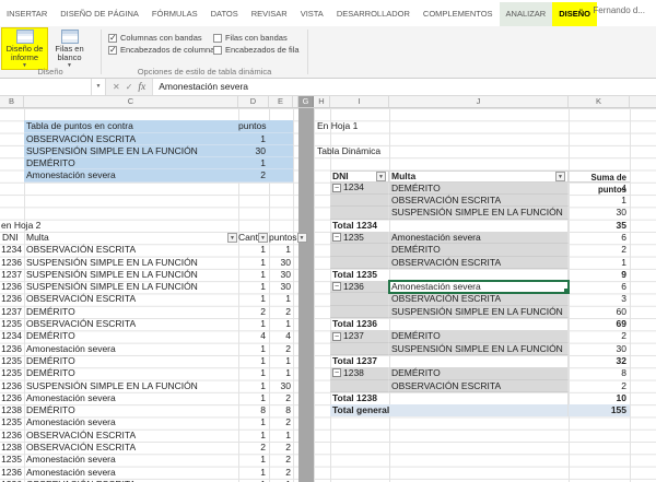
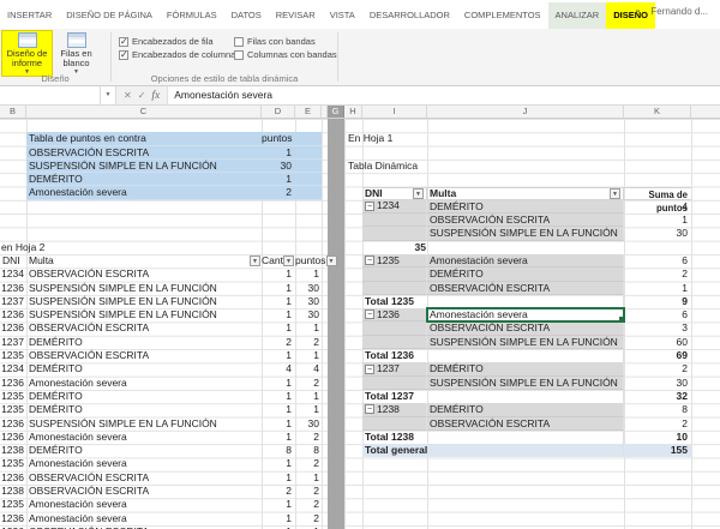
  INSERTAR
  DISEÑO DE PÁGINA
  FÓRMULAS
  DATOS
  REVISAR
  VISTA
  DESARROLLADOR
  COMPLEMENTOS
  ANALIZAR
  DISEÑO
  Fernando d...
  Diseño de informe
  Filas en blanco
  Diseño
- Columnas con bandas
+ Encabezados de fila
  Filas con bandas
  Encabezados de column
- Encabezados de fila
+ Columnas con bandas
  Opciones de estilo de tabla dinámica
  ✕
  ✓
  fx
  Amonestación severa
  B
  C
  D
  E
  G
  H
  I
  J
  K
  Tabla de puntos en contra
  puntos
  OBSERVACIÓN ESCRITA
  1
  SUSPENSIÓN SIMPLE EN LA FUNCIÓN
  30
  DEMÉRITO
  1
  Amonestación severa
  2
  en Hoja 2
  DNI
  Multa
  Cant
  puntos
  1234
  OBSERVACIÓN ESCRITA
  1
  1
  1236
  SUSPENSIÓN SIMPLE EN LA FUNCIÓN
  1
  30
  1237
  SUSPENSIÓN SIMPLE EN LA FUNCIÓN
  1
  30
  1236
  SUSPENSIÓN SIMPLE EN LA FUNCIÓN
  1
  30
  1236
  OBSERVACIÓN ESCRITA
  1
  1
  1237
  DEMÉRITO
  2
  2
  1235
  OBSERVACIÓN ESCRITA
  1
  1
  1234
  DEMÉRITO
  4
  4
  1236
  Amonestación severa
  1
  2
  1235
  DEMÉRITO
  1
  1
  1235
  DEMÉRITO
  1
  1
  1236
  SUSPENSIÓN SIMPLE EN LA FUNCIÓN
  1
  30
  1236
  Amonestación severa
  1
  2
  1238
  DEMÉRITO
  8
  8
  1235
  Amonestación severa
  1
  2
  1236
  OBSERVACIÓN ESCRITA
  1
  1
  1238
  OBSERVACIÓN ESCRITA
  2
  2
  1235
  Amonestación severa
  1
  2
  1236
  Amonestación severa
  1
  2
  En Hoja 1
  Tabla Dinámica
  DNI
  Multa
  Suma de puntos
  1234
  DEMÉRITO
  4
  OBSERVACIÓN ESCRITA
  1
  SUSPENSIÓN SIMPLE EN LA FUNCIÓN
  30
- Total 1234
  35
  1235
  Amonestación severa
  6
  DEMÉRITO
  2
  OBSERVACIÓN ESCRITA
  1
  Total 1235
  9
  1236
  Amonestación severa
  6
  OBSERVACIÓN ESCRITA
  3
  SUSPENSIÓN SIMPLE EN LA FUNCIÓN
  60
  Total 1236
  69
  1237
  DEMÉRITO
  2
  SUSPENSIÓN SIMPLE EN LA FUNCIÓN
  30
  Total 1237
  32
  1238
  DEMÉRITO
  8
  OBSERVACIÓN ESCRITA
  2
  Total 1238
  10
  Total general
  155
